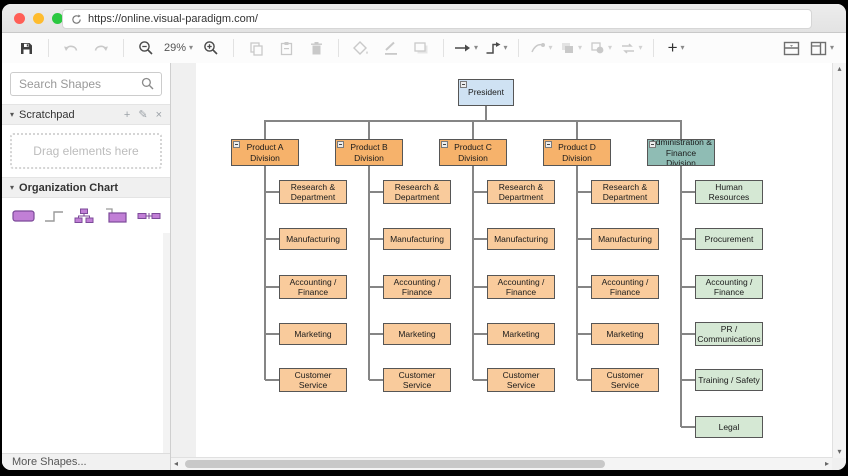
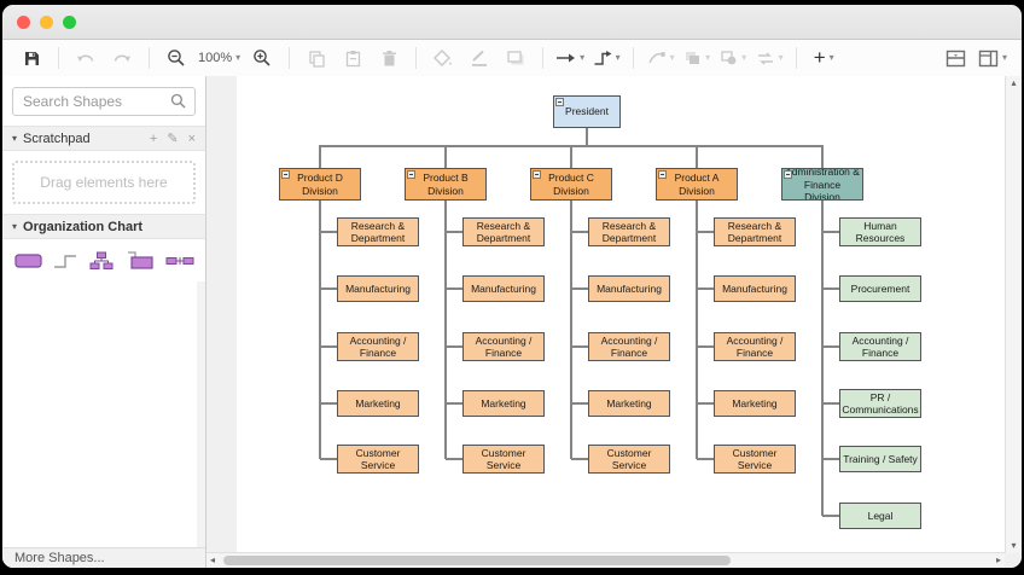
- https://online.visual-paradigm.com/
- 29%
+ 100%
  ▾
  ▾
  ▾
  ▾
  ▾
  ▾
  ▾
  +
  ▾
  ▾
  Search Shapes
  ▾
  Scratchpad
  +
  ✎
  ×
  Drag elements here
  ▾
  Organization Chart
  More Shapes...
  President
- Product A Division
+ Product D Division
  Research & Department
  Manufacturing
  Accounting / Finance
  Marketing
  Customer Service
  Product B Division
  Research & Department
  Manufacturing
  Accounting / Finance
  Marketing
  Customer Service
  Product C Division
  Research & Department
  Manufacturing
  Accounting / Finance
  Marketing
  Customer Service
- Product D Division
+ Product A Division
  Research & Department
  Manufacturing
  Accounting / Finance
  Marketing
  Customer Service
  dministration & Finance Division
  Human Resources
  Procurement
  Accounting / Finance
  PR / Communications
  Training / Safety
  Legal
  ▴
  ▾
  ◂
  ▸
